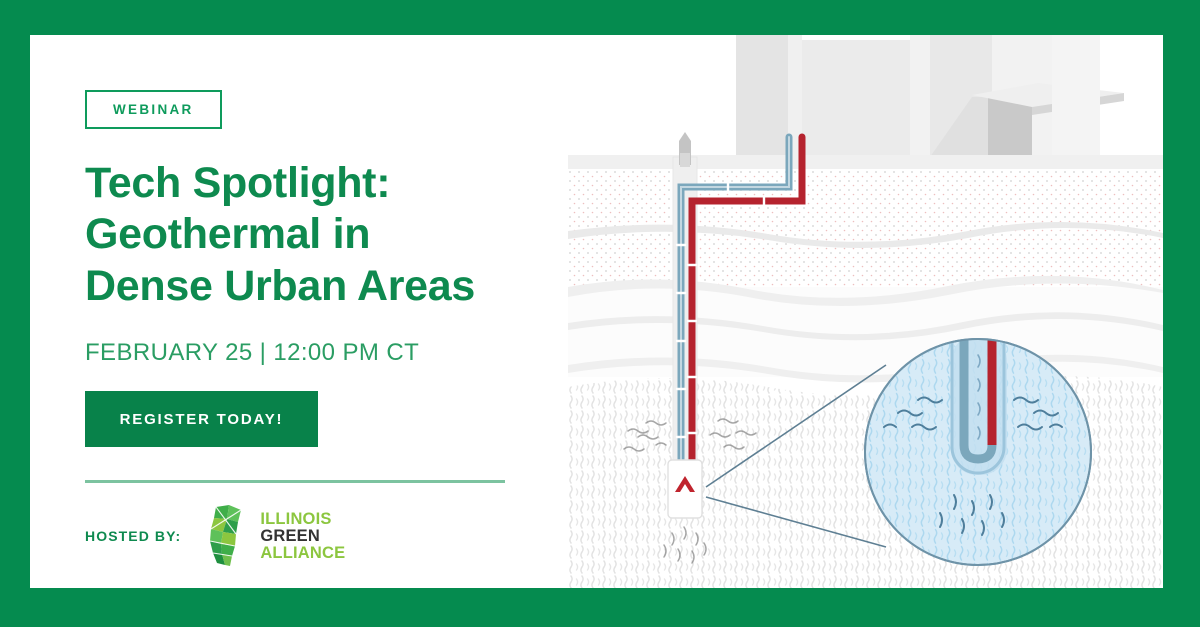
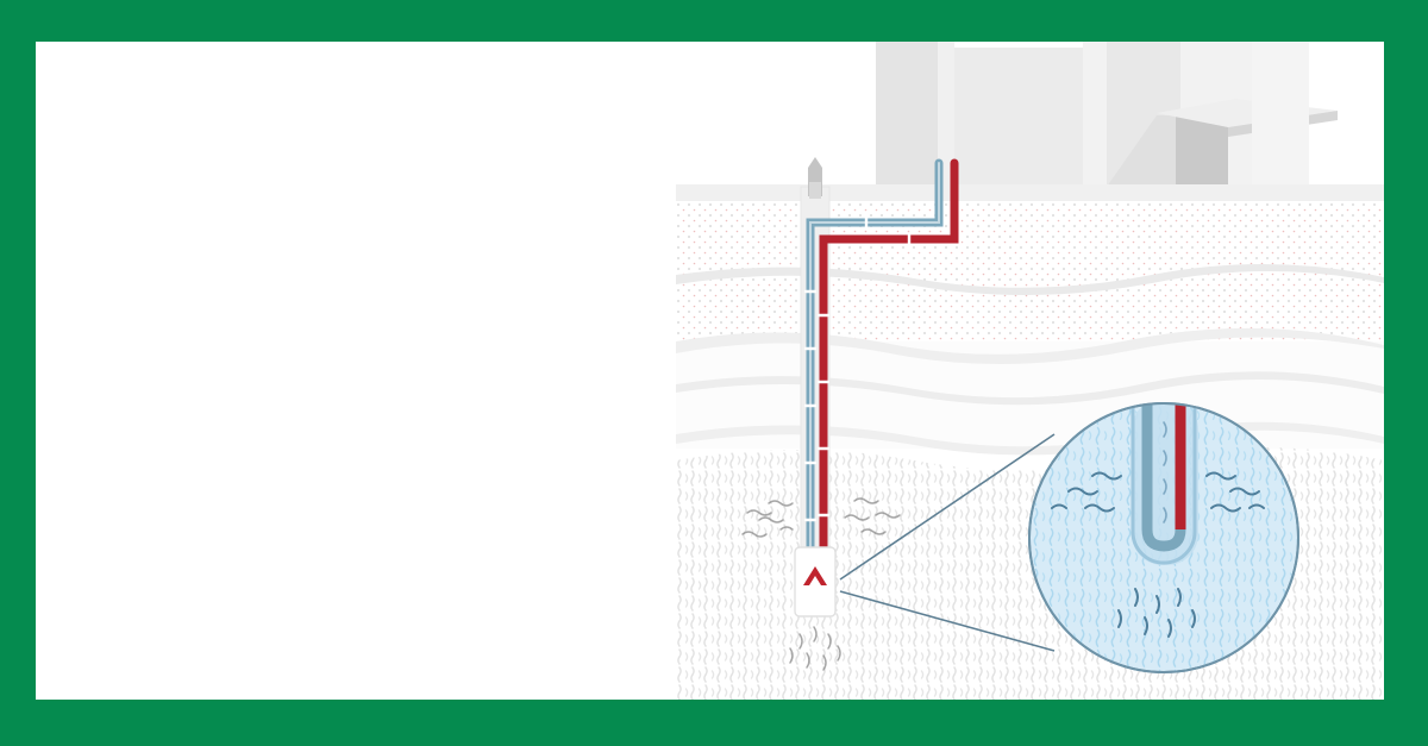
- WEBINAR
- Tech Spotlight:
- Geothermal in
- Dense Urban Areas
- FEBRUARY 25 | 12:00 PM CT
- REGISTER TODAY!
- HOSTED BY:
- ILLINOIS
- GREEN
- ALLIANCE
